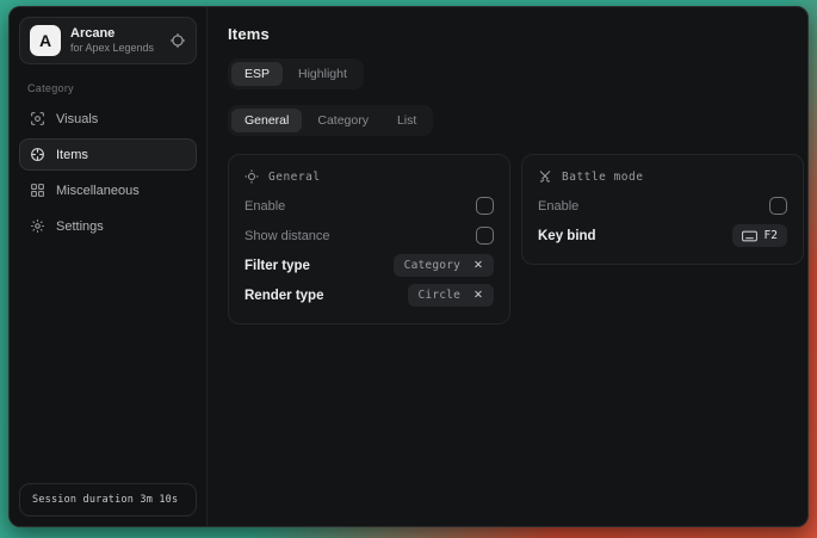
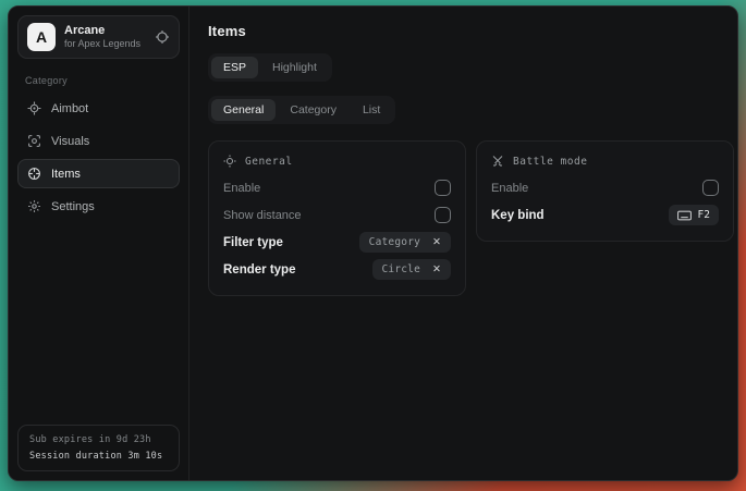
  A
  Arcane
  for Apex Legends
  Category
+ Aimbot
  Visuals
  Items
- Miscellaneous
  Settings
+ Sub expires in 9d 23h
  Session duration 3m 10s
  Items
  ESP
  Highlight
  General
  Category
  List
  General
  Enable
  Show distance
  Filter type
  Category
  ✕
  Render type
  Circle
  ✕
  Battle mode
  Enable
  Key bind
  F2
